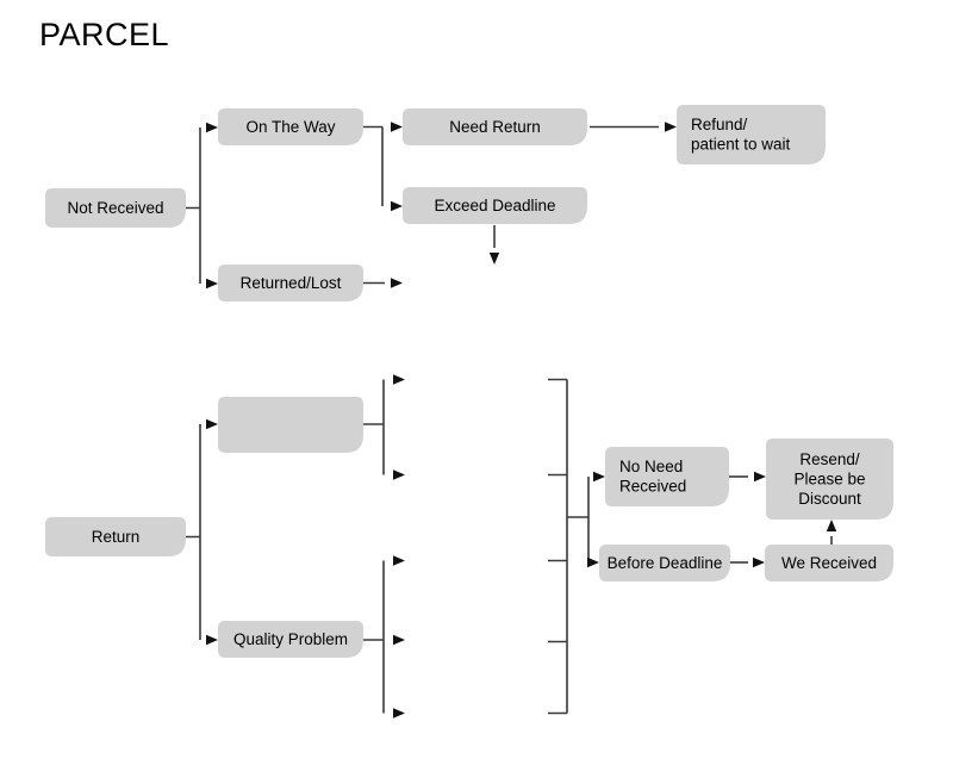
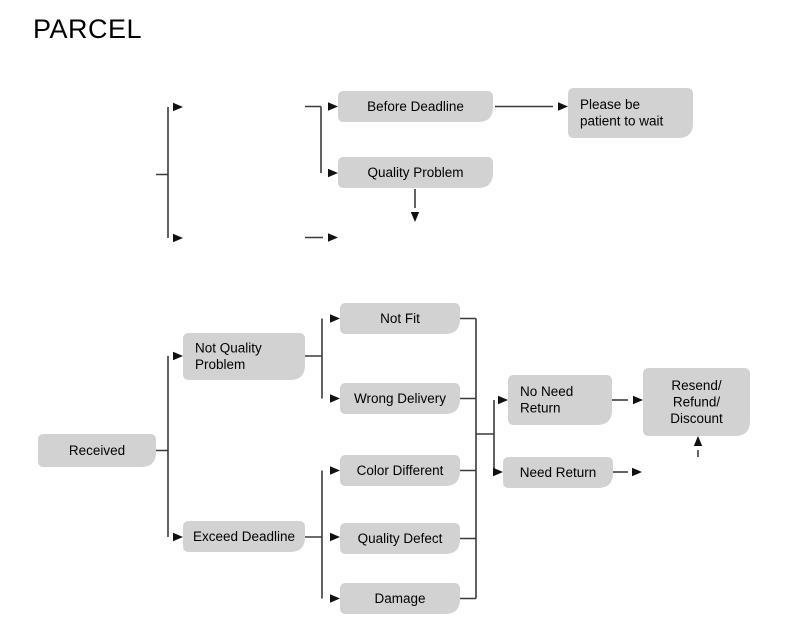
  PARCEL
- Not Received
- On The Way
- Returned/Lost
- Need Return
+ Before Deadline
- Exceed Deadline
+ Quality Problem
- Refund/ patient to wait
+ Please be patient to wait
- Return
+ Received
+ Not Quality Problem
- Quality Problem
+ Exceed Deadline
+ Not Fit
+ Wrong Delivery
+ Color Different
+ Quality Defect
+ Damage
- No Need Received
+ No Need Return
- Before Deadline
+ Need Return
- Resend/ Please be Discount
+ Resend/ Refund/ Discount
- We Received
